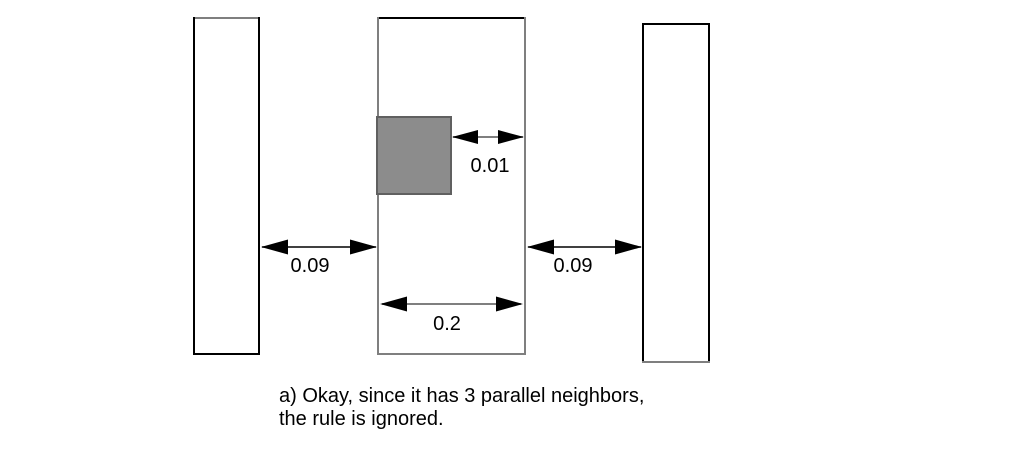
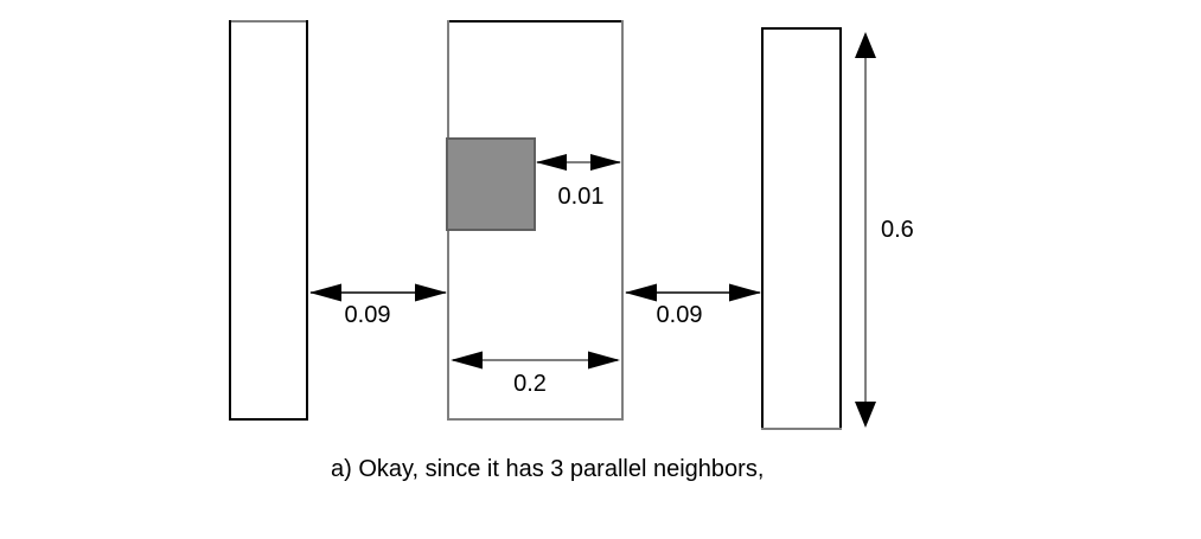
  0.09
  0.09
  0.01
  0.2
+ 0.6
  a) Okay, since it has 3 parallel neighbors,
- the rule is ignored.
